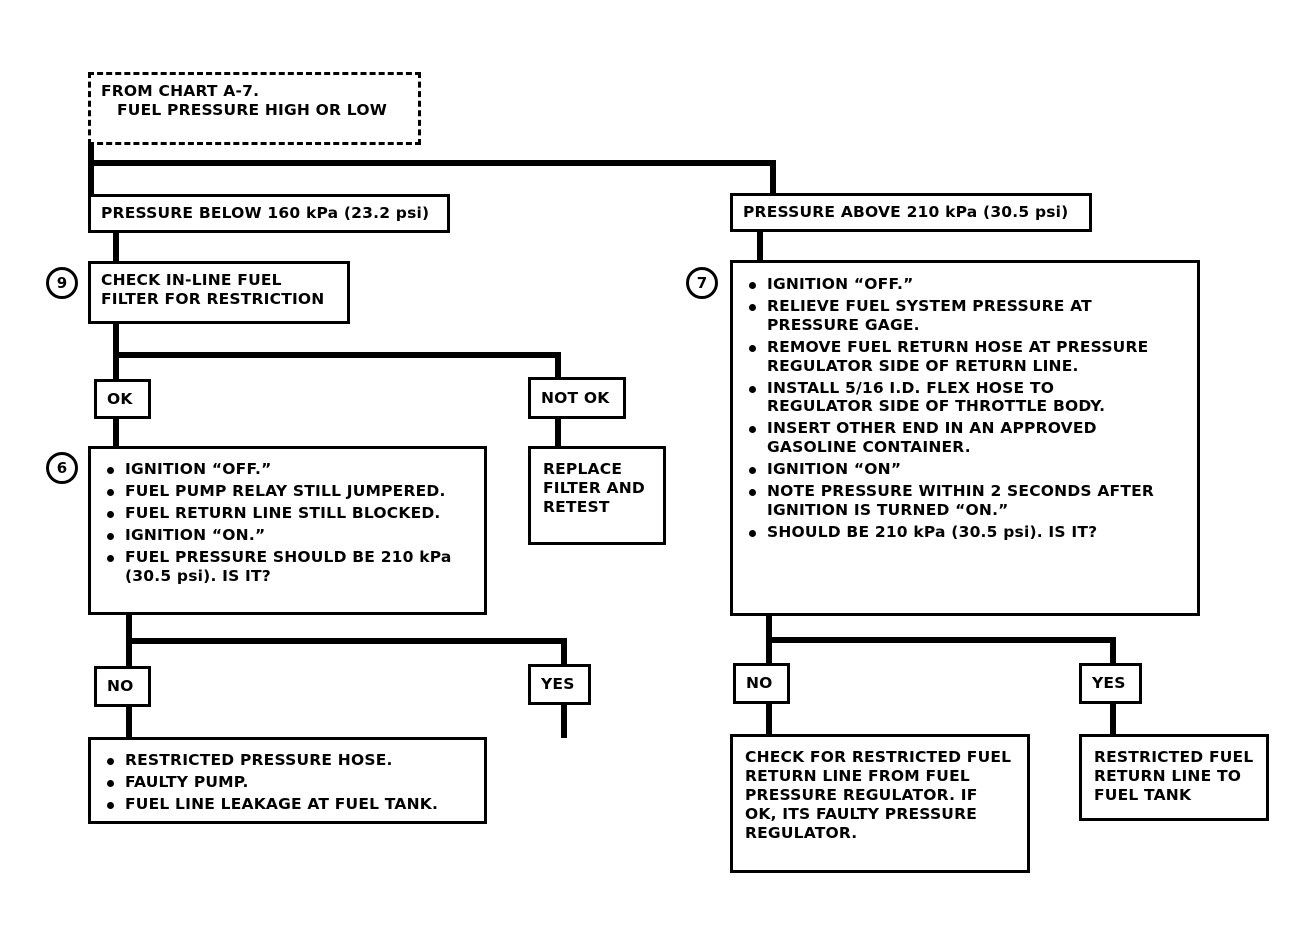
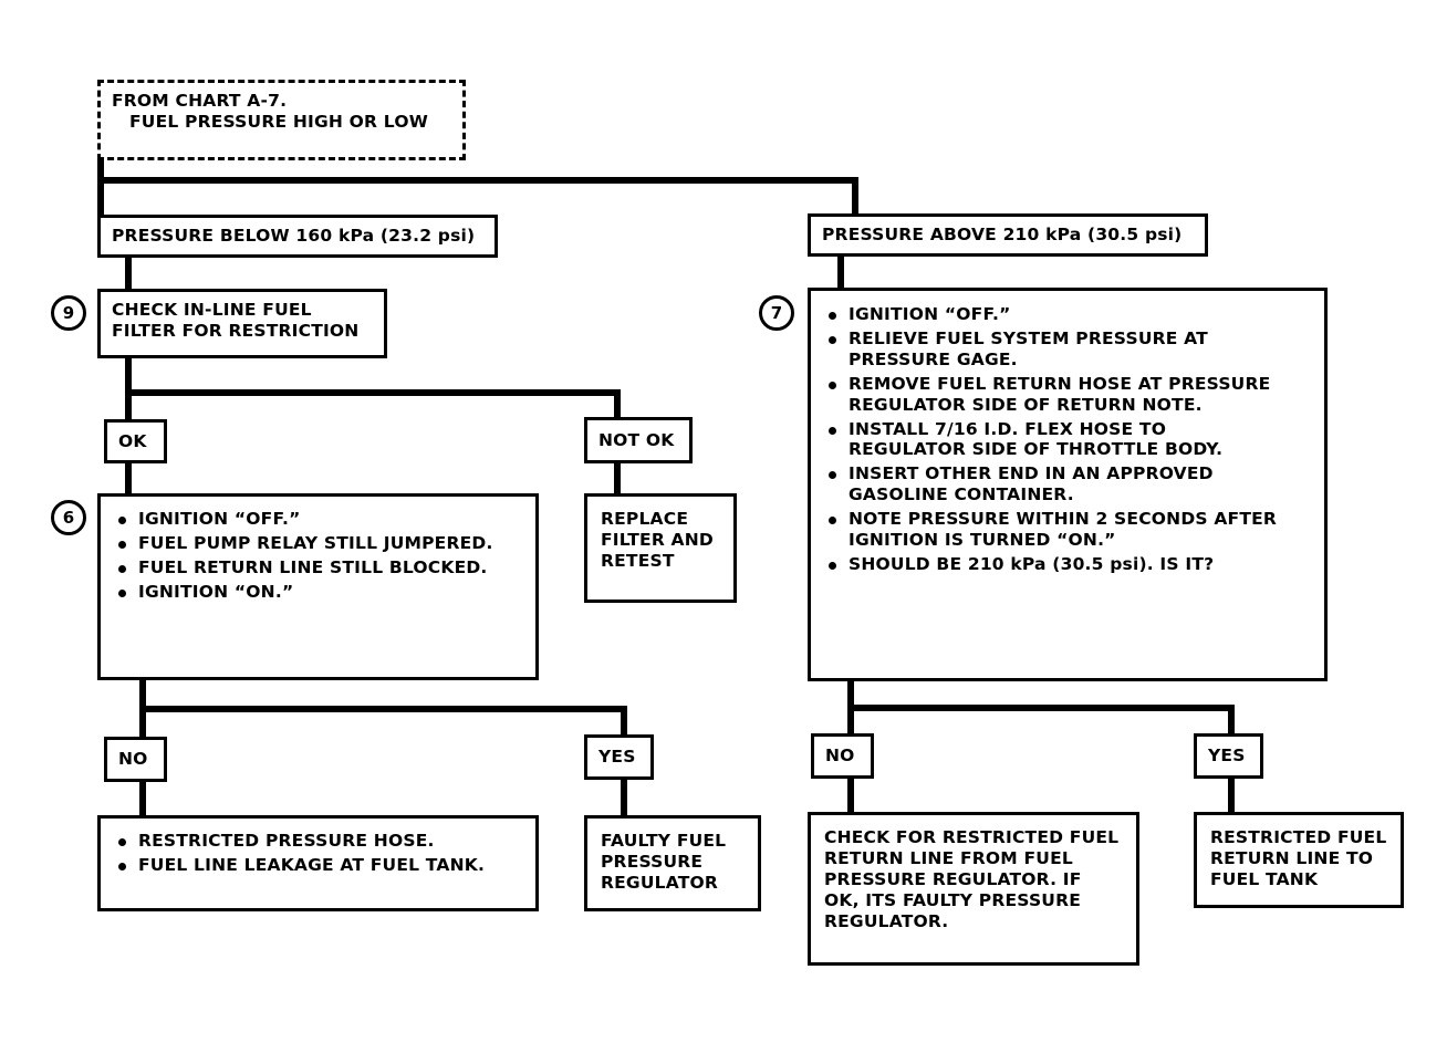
  FROM CHART A-7.
  FUEL PRESSURE HIGH OR LOW
  PRESSURE BELOW 160 kPa (23.2 psi)
  PRESSURE ABOVE 210 kPa (30.5 psi)
  9
  CHECK IN-LINE FUEL
  FILTER FOR RESTRICTION
  OK
  NOT OK
  6
  IGNITION “OFF.”
  FUEL PUMP RELAY STILL JUMPERED.
  FUEL RETURN LINE STILL BLOCKED.
  IGNITION “ON.”
- FUEL PRESSURE SHOULD BE 210 kPa
- (30.5 psi). IS IT?
  REPLACE
  FILTER AND
  RETEST
  NO
  YES
  RESTRICTED PRESSURE HOSE.
- FAULTY PUMP.
  FUEL LINE LEAKAGE AT FUEL TANK.
+ FAULTY FUEL
+ PRESSURE
+ REGULATOR
  7
  IGNITION “OFF.”
  RELIEVE FUEL SYSTEM PRESSURE AT
  PRESSURE GAGE.
  REMOVE FUEL RETURN HOSE AT PRESSURE
- REGULATOR SIDE OF RETURN LINE.
+ REGULATOR SIDE OF RETURN NOTE.
- INSTALL 5/16 I.D. FLEX HOSE TO
+ INSTALL 7/16 I.D. FLEX HOSE TO
  REGULATOR SIDE OF THROTTLE BODY.
  INSERT OTHER END IN AN APPROVED
  GASOLINE CONTAINER.
- IGNITION “ON”
  NOTE PRESSURE WITHIN 2 SECONDS AFTER
  IGNITION IS TURNED “ON.”
  SHOULD BE 210 kPa (30.5 psi). IS IT?
  NO
  YES
  CHECK FOR RESTRICTED FUEL
  RETURN LINE FROM FUEL
  PRESSURE REGULATOR. IF
  OK, ITS FAULTY PRESSURE
  REGULATOR.
  RESTRICTED FUEL
  RETURN LINE TO
  FUEL TANK
